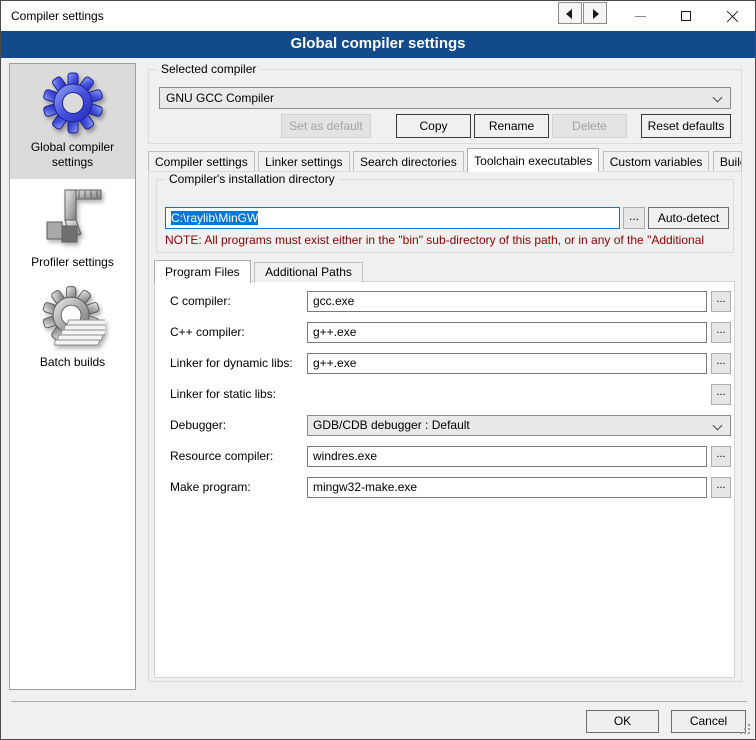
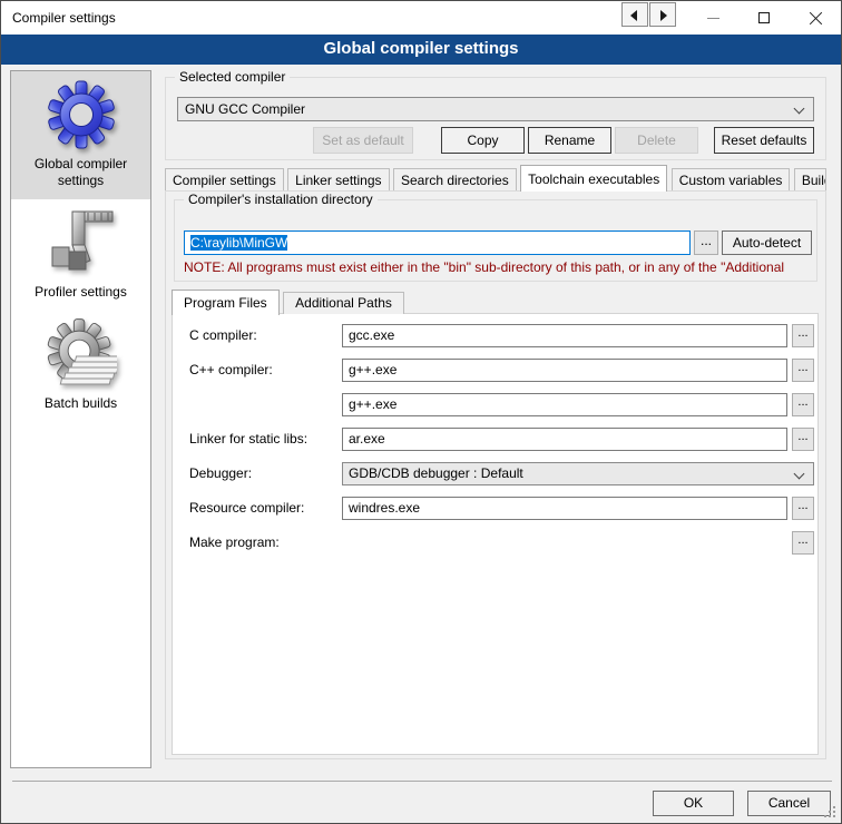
  Compiler settings
  Global compiler settings
  Global compiler settings
  Profiler settings
  Batch builds
  Selected compiler
  GNU GCC Compiler
  Set as default
  Copy
  Rename
  Delete
  Reset defaults
  Compiler settings Linker settings Search directories Toolchain executables Custom variables Buil
  Compiler's installation directory
  C:\raylib\MinGW
  ...
  Auto-detect
  NOTE: All programs must exist either in the "bin" sub-directory of this path, or in any of the "Additional
  Program Files Additional Paths
  C compiler:
  gcc.exe
  ...
  C++ compiler:
  g++.exe
  ...
- Linker for dynamic libs:
  g++.exe
  ...
  Linker for static libs:
+ ar.exe
  ...
  Debugger:
  GDB/CDB debugger : Default
  Resource compiler:
  windres.exe
  ...
  Make program:
- mingw32-make.exe
  ...
  OK
  Cancel
